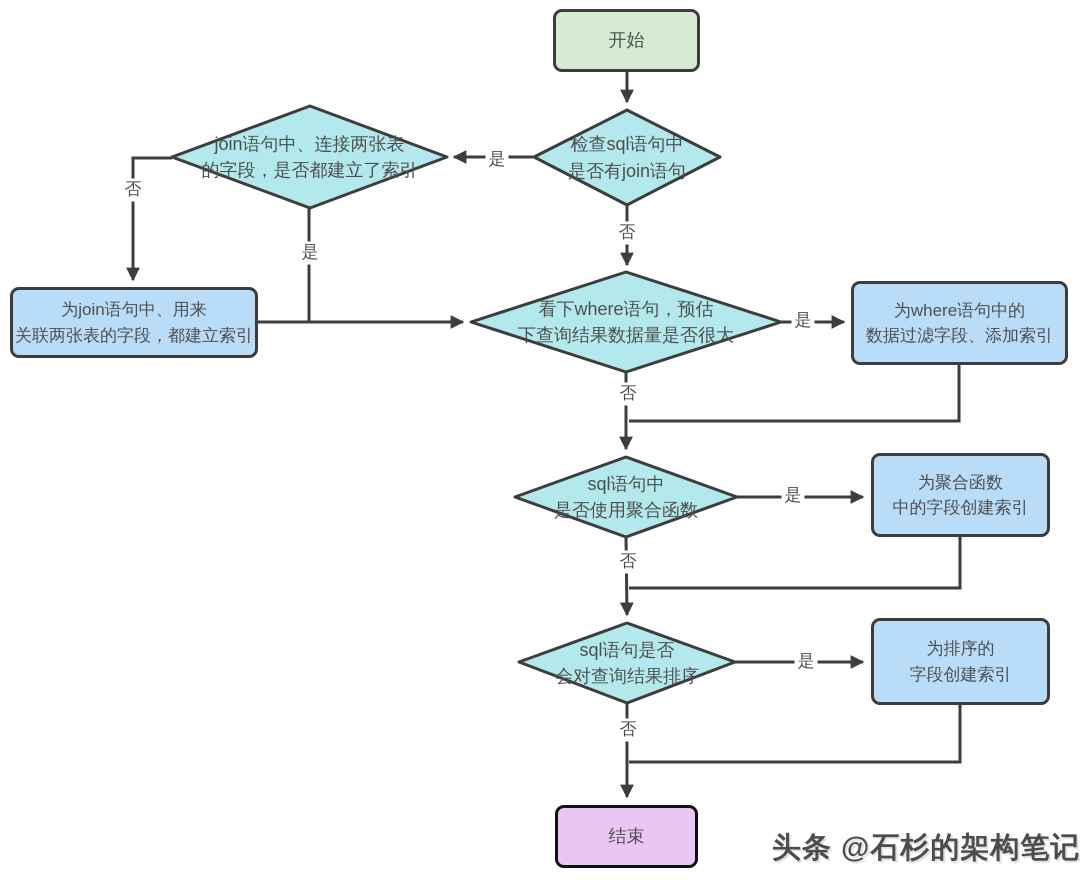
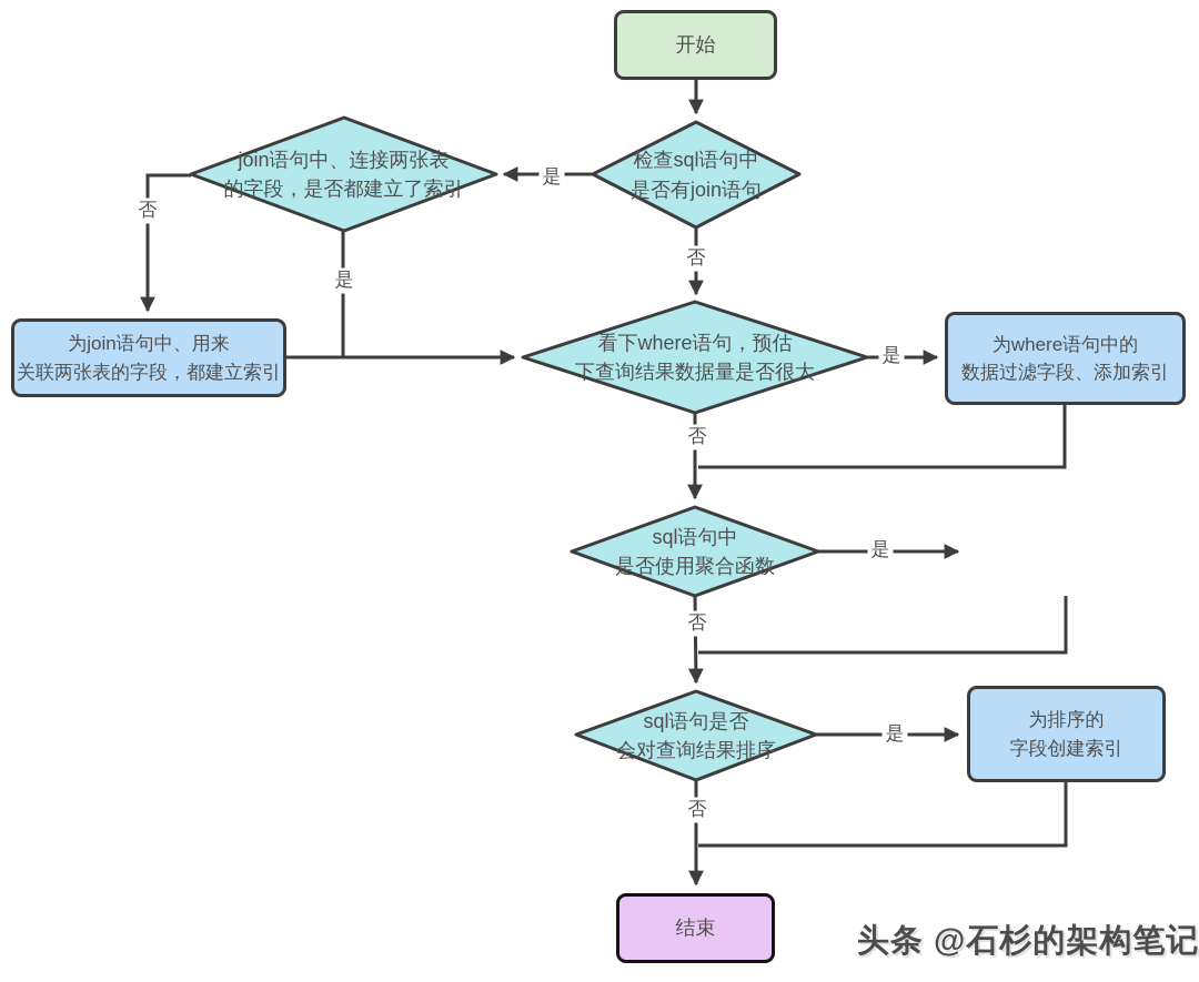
  开始
  为join语句中、用来
  关联两张表的字段，都建立索引
  为where语句中的
  数据过滤字段、添加索引
- 为聚合函数
- 中的字段创建索引
  为排序的
  字段创建索引
  结束
  检查sql语句中
  是否有join语句
  join语句中、连接两张表
  的字段，是否都建立了索引
  看下where语句，预估
  下查询结果数据量是否很大
  sql语句中
  是否使用聚合函数
  sql语句是否
  会对查询结果排序
  是
  否
  否
  是
  是
  否
  是
  否
  是
  否
  头条 @石杉的架构笔记
